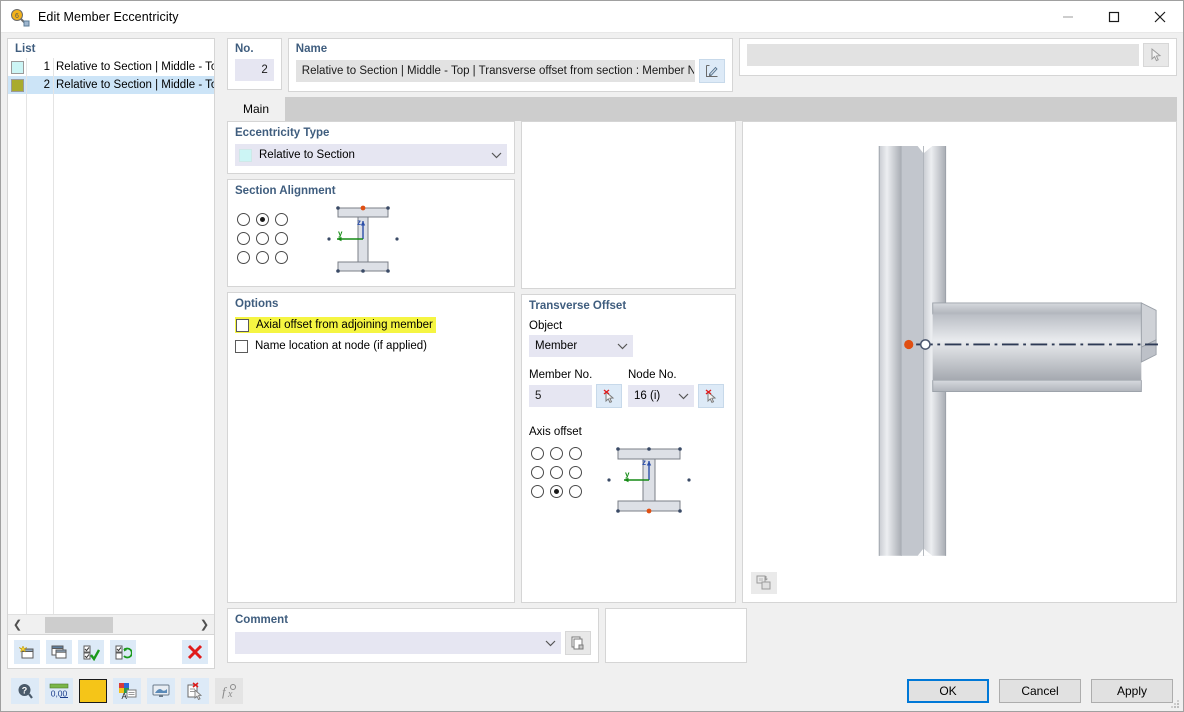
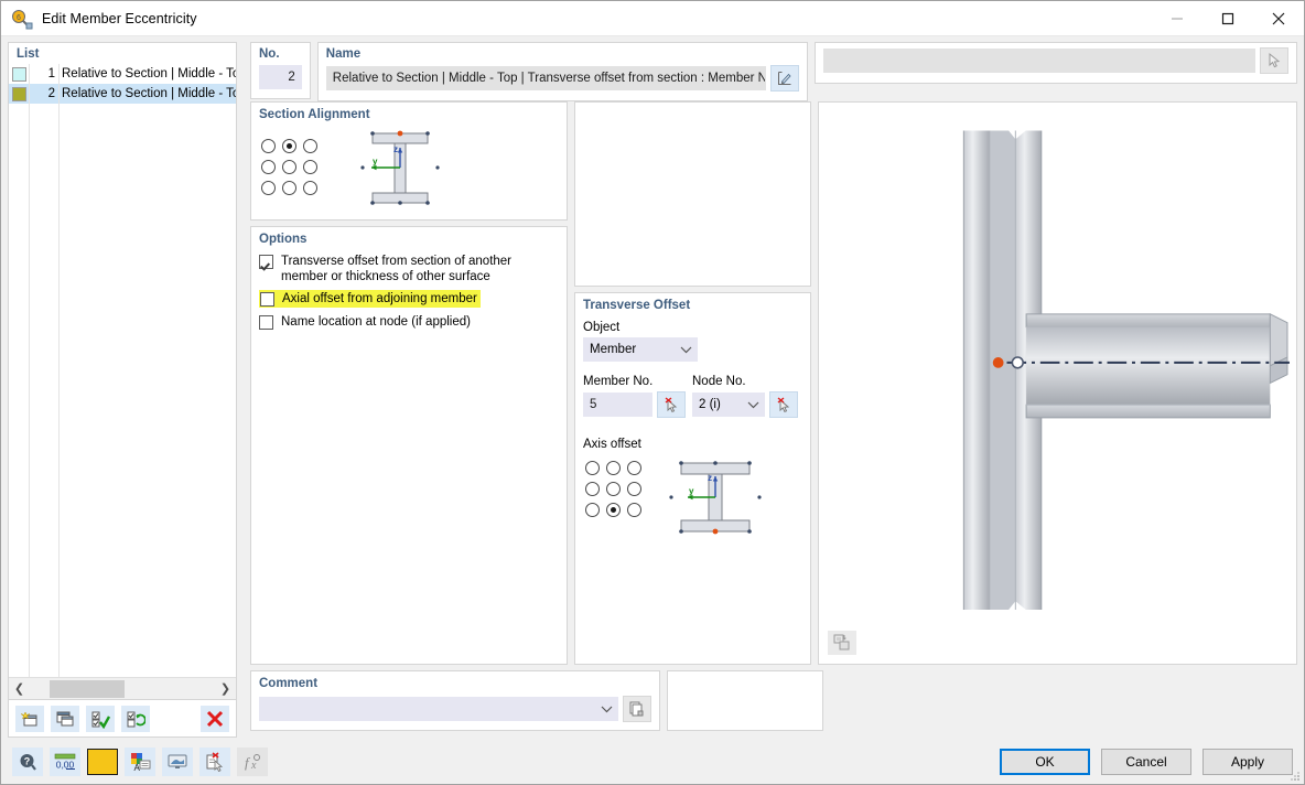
  Edit Member Eccentricity
  List
  1
  Relative to Section | Middle - T
  2
  Relative to Section | Middle - T
  ❮
  ❯
  No.
  2
  Name
  Relative to Section | Middle - Top | Transverse offset from section : Member N
- Main
- Eccentricity Type
- Relative to Section
  Section Alignment
  z
  y
  Options
+ Transverse offset from section of another member or thickness of other surface
  Axial offset from adjoining member
  Name location at node (if applied)
  Transverse Offset
  Object
  Member
  Member No.
  5
  Node No.
- 16 (i)
+ 2 (i)
  Axis offset
  z
  y
  Comment
  ?
  0,00
  A
  f
  x
  OK
  Cancel
  Apply
